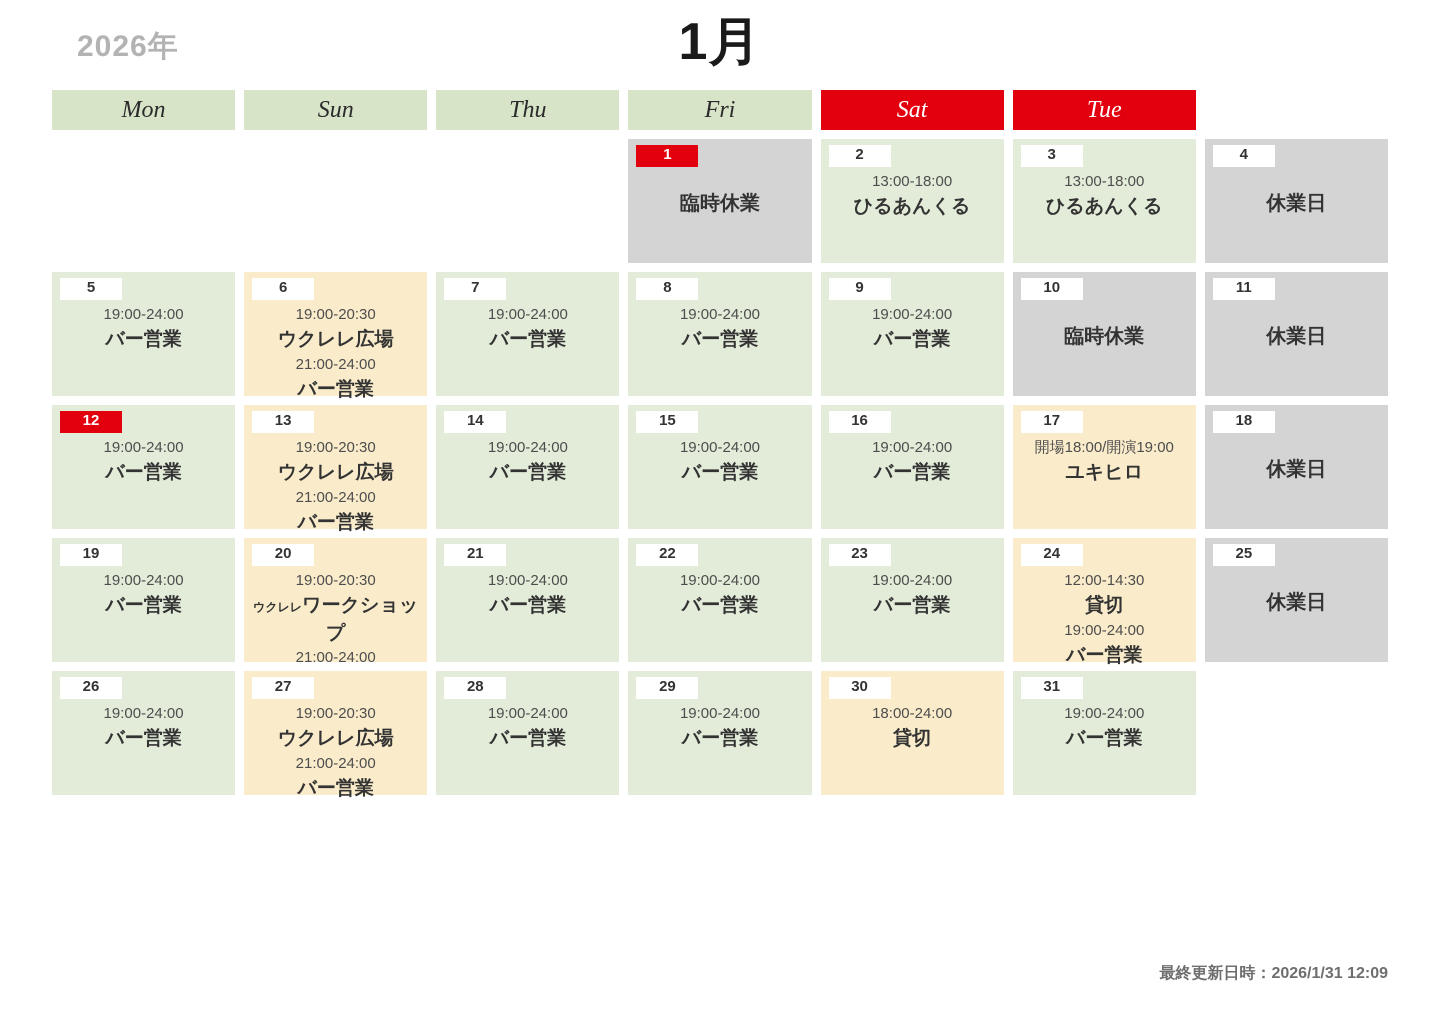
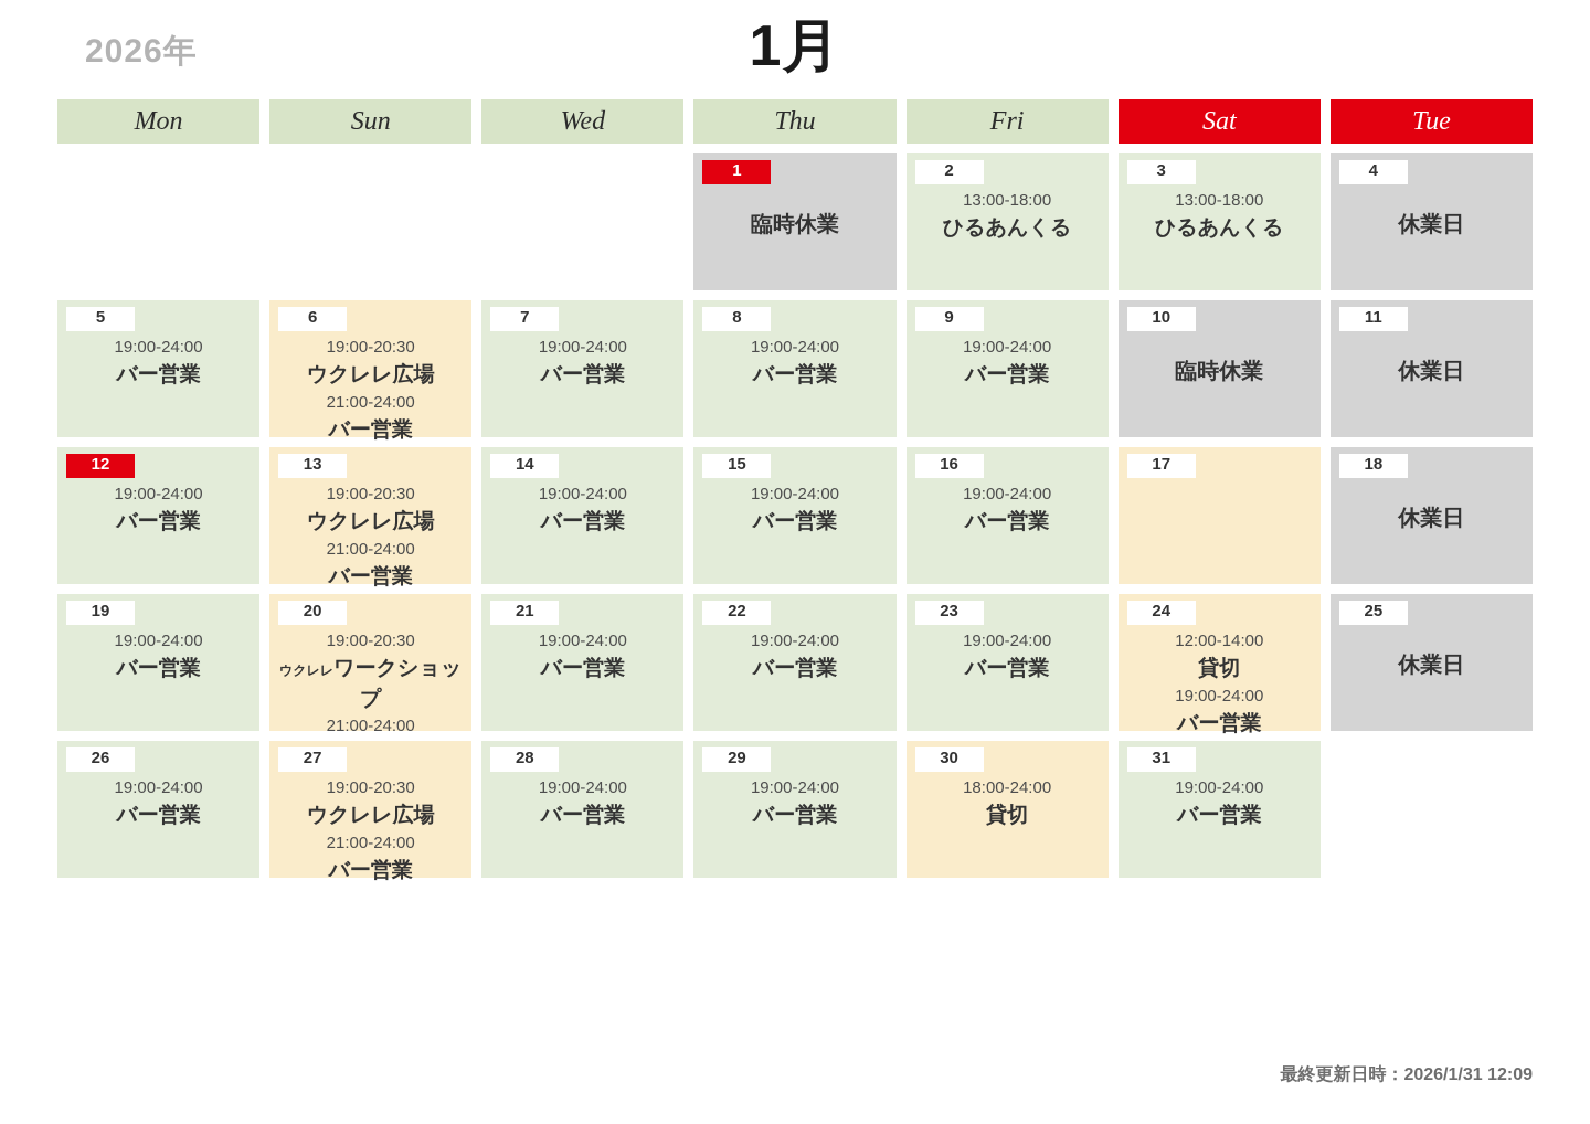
  2026年
  1月
  Mon
  Sun
+ Wed
  Thu
  Fri
  Sat
  Tue
  1
  臨時休業
  2
  13:00-18:00
  ひるあんくる
  3
  13:00-18:00
  ひるあんくる
  4
  休業日
  5
  19:00-24:00
  バー営業
  6
  19:00-20:30
  ウクレレ広場
  21:00-24:00
  バー営業
  7
  19:00-24:00
  バー営業
  8
  19:00-24:00
  バー営業
  9
  19:00-24:00
  バー営業
  10
  臨時休業
  11
  休業日
  12
  19:00-24:00
  バー営業
  13
  19:00-20:30
  ウクレレ広場
  21:00-24:00
  バー営業
  14
  19:00-24:00
  バー営業
  15
  19:00-24:00
  バー営業
  16
  19:00-24:00
  バー営業
  17
- 開場18:00/開演19:00
- ユキヒロ
  18
  休業日
  19
  19:00-24:00
  バー営業
  20
  19:00-20:30
  ウクレレワークショップ
  21:00-24:00
  21
  19:00-24:00
  バー営業
  22
  19:00-24:00
  バー営業
  23
  19:00-24:00
  バー営業
  24
- 12:00-14:30
+ 12:00-14:00
  貸切
  19:00-24:00
  バー営業
  25
  休業日
  26
  19:00-24:00
  バー営業
  27
  19:00-20:30
  ウクレレ広場
  21:00-24:00
  バー営業
  28
  19:00-24:00
  バー営業
  29
  19:00-24:00
  バー営業
  30
  18:00-24:00
  貸切
  31
  19:00-24:00
  バー営業
  最終更新日時：2026/1/31 12:09
